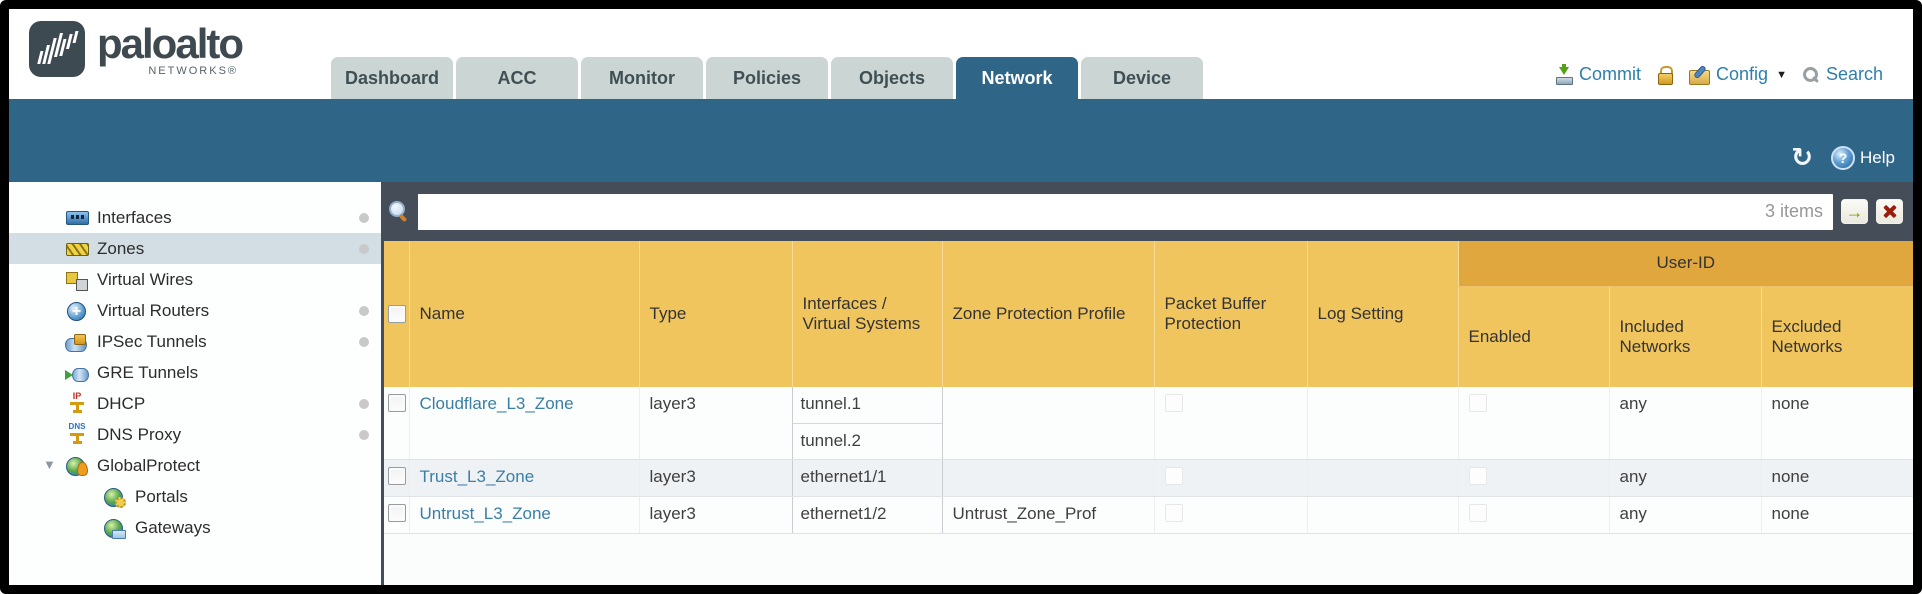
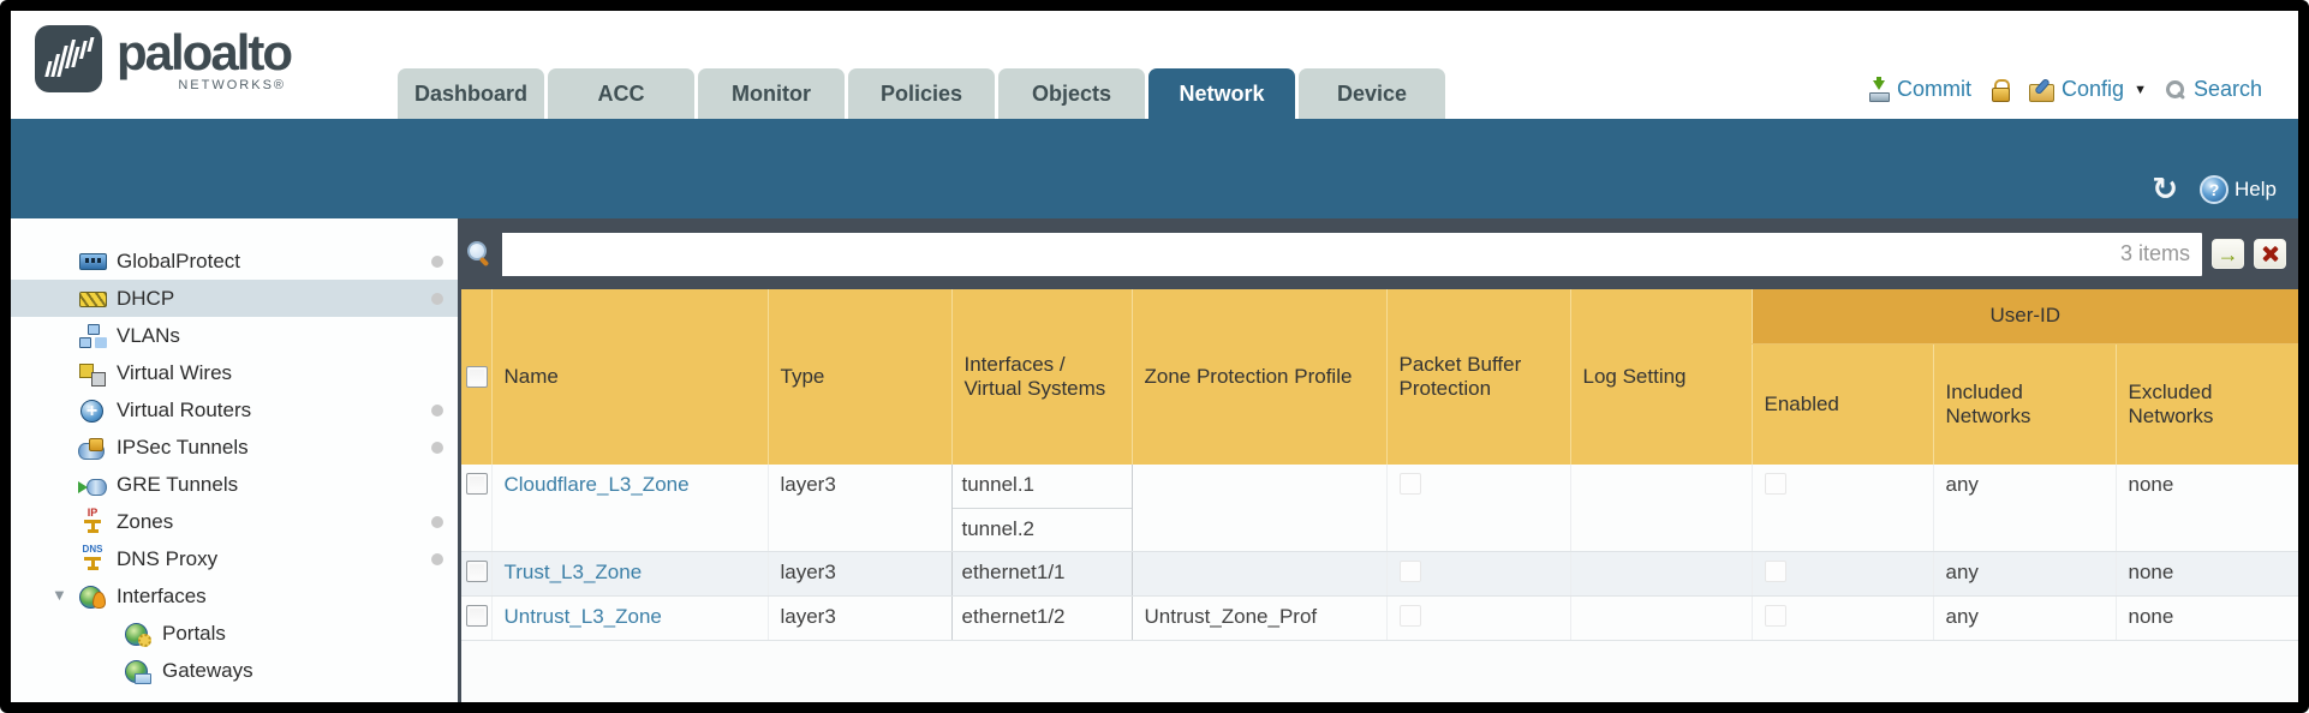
  paloalto
  NETWORKS®
  Dashboard
  ACC
  Monitor
  Policies
  Objects
  Network
  Device
  Commit
  Config
  ▼
  Search
  ↻
  ?
  Help
- Interfaces
+ GlobalProtect
- Zones
+ DHCP
+ VLANs
  Virtual Wires
  Virtual Routers
  IPSec Tunnels
  GRE Tunnels
- DHCP
+ Zones
  DNS Proxy
  ▼
- GlobalProtect
+ Interfaces
  Portals
  Gateways
  3 items
  →
  	Name	Type	Interfaces / Virtual Systems	Zone Protection Profile	Packet Buffer Protection	Log Setting	User-ID
  Enabled	Included Networks	Excluded Networks
  	Cloudflare_L3_Zone	layer3	tunnel.1tunnel.2					any	none
  	Trust_L3_Zone	layer3	ethernet1/1					any	none
  	Untrust_L3_Zone	layer3	ethernet1/2	Untrust_Zone_Prof				any	none
